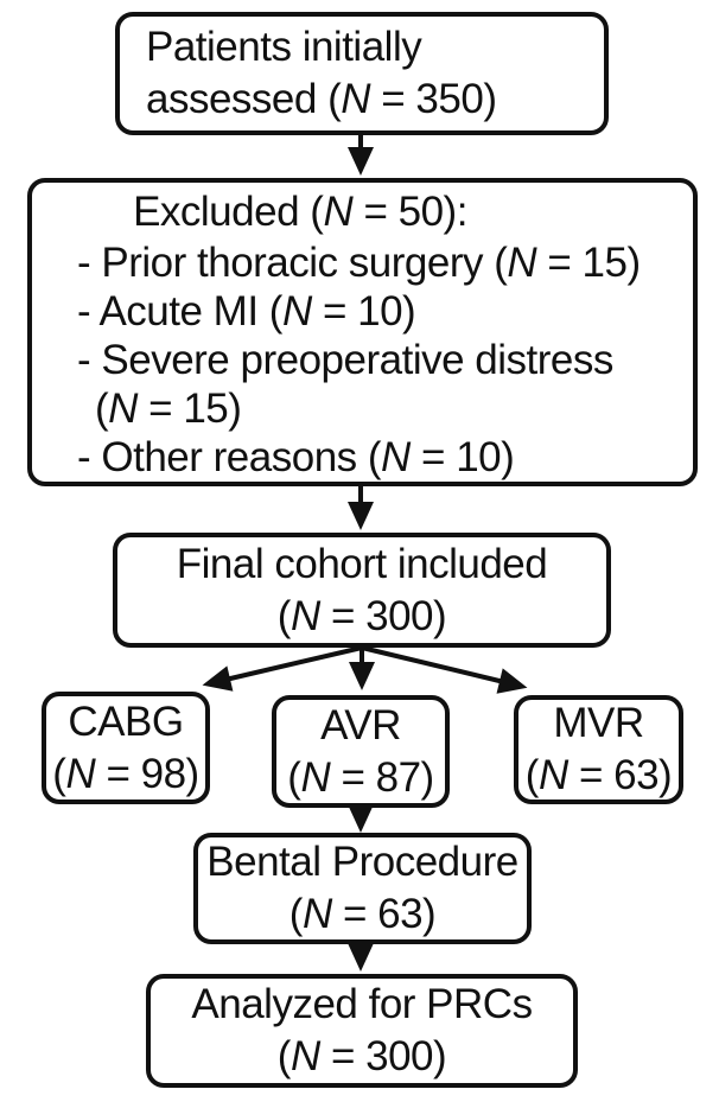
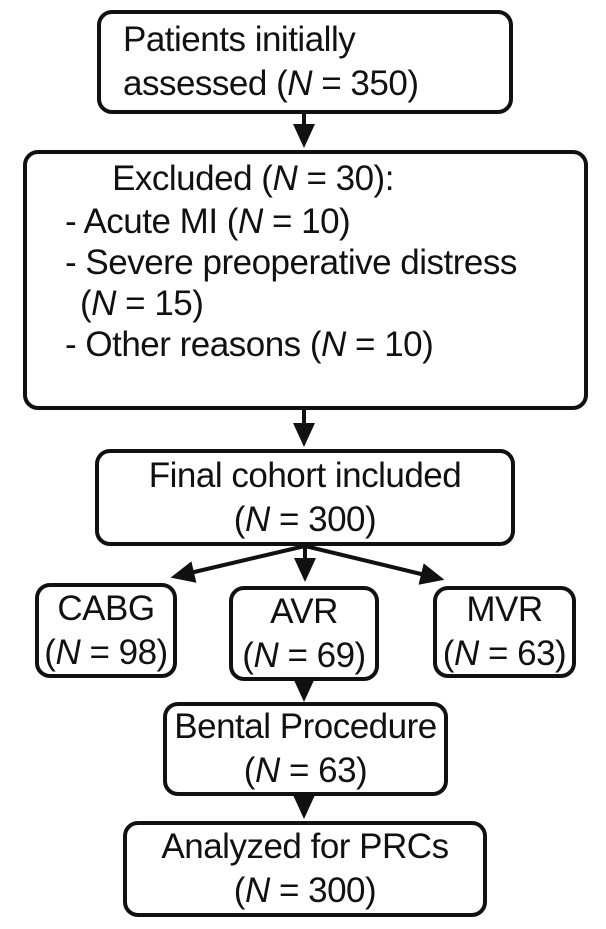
  Patients initially
  assessed (N = 350)
- Excluded (N = 50):
+ Excluded (N = 30):
- - Prior thoracic surgery (N = 15)
  - Acute MI (N = 10)
  - Severe preoperative distress
  (N = 15)
  - Other reasons (N = 10)
  Final cohort included
  (N = 300)
  CABG
  (N = 98)
  AVR
- (N = 87)
+ (N = 69)
  MVR
  (N = 63)
  Bental Procedure
  (N = 63)
  Analyzed for PRCs
  (N = 300)
